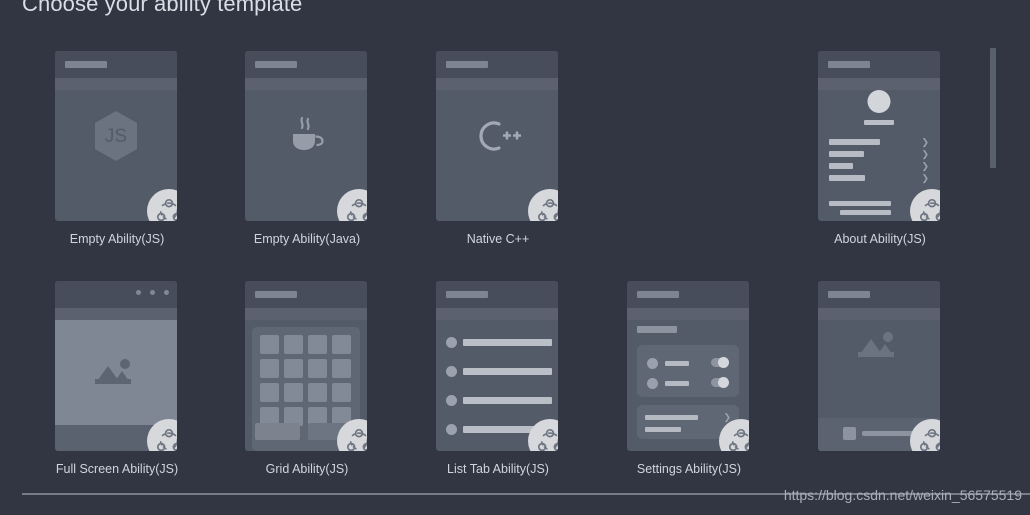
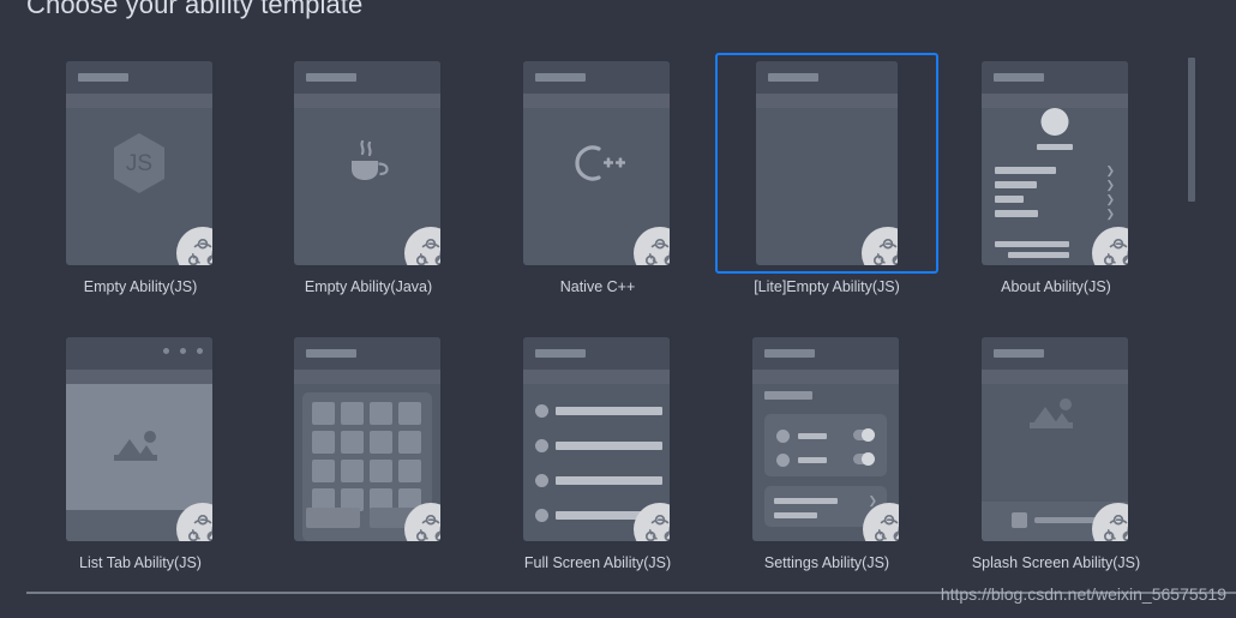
  Choose your ability template
  JS
  Empty Ability(JS)
  Empty Ability(Java)
  Native C++
+ [Lite]Empty Ability(JS)
  ❯
  ❯
  ❯
  ❯
  About Ability(JS)
- Full Screen Ability(JS)
+ List Tab Ability(JS)
- Grid Ability(JS)
- List Tab Ability(JS)
+ Full Screen Ability(JS)
  ❯
  Settings Ability(JS)
+ Splash Screen Ability(JS)
  https://blog.csdn.net/weixin_56575519
